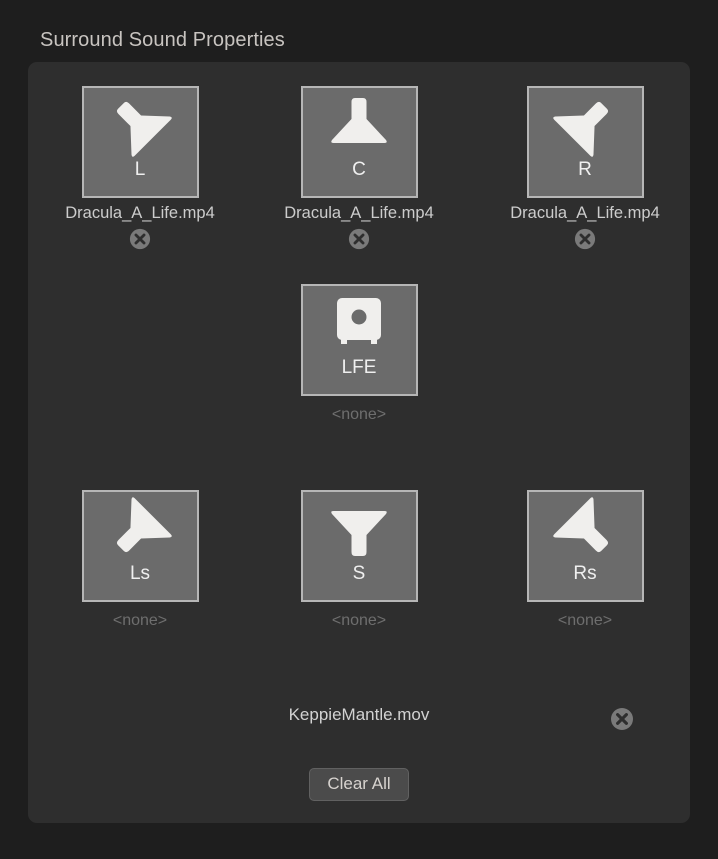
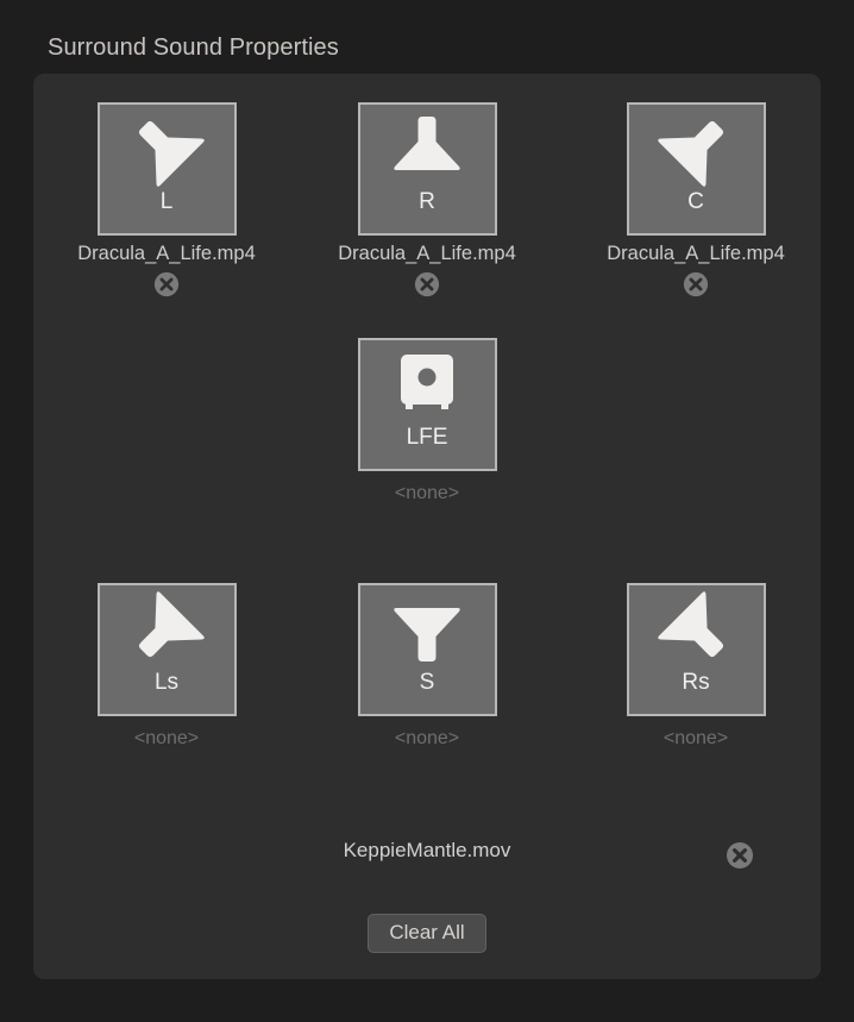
  Surround Sound Properties
  L
  Dracula_A_Life.mp4
- C
+ R
  Dracula_A_Life.mp4
- R
+ C
  Dracula_A_Life.mp4
  LFE
  <none>
  Ls
  <none>
  S
  <none>
  Rs
  <none>
  KeppieMantle.mov
  Clear All
